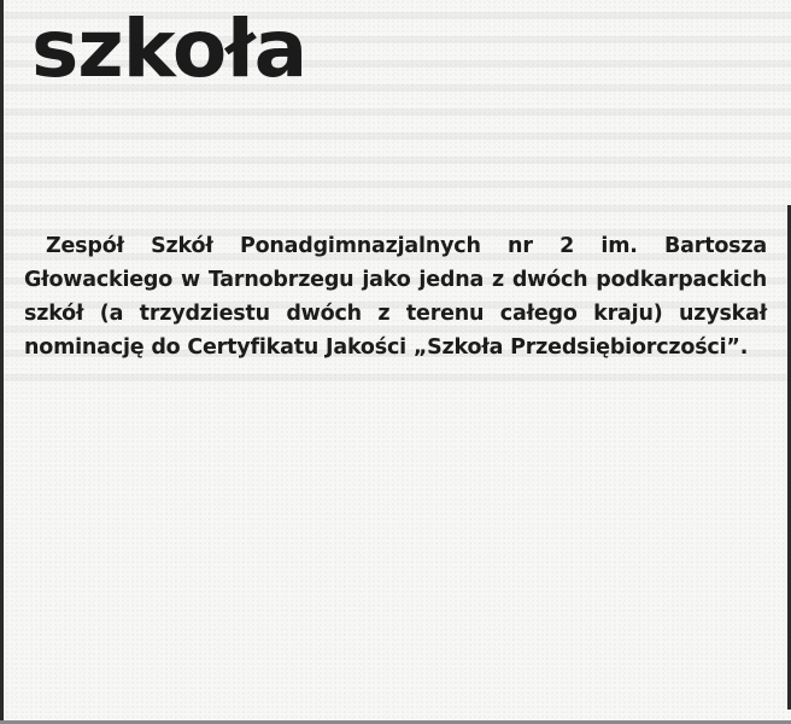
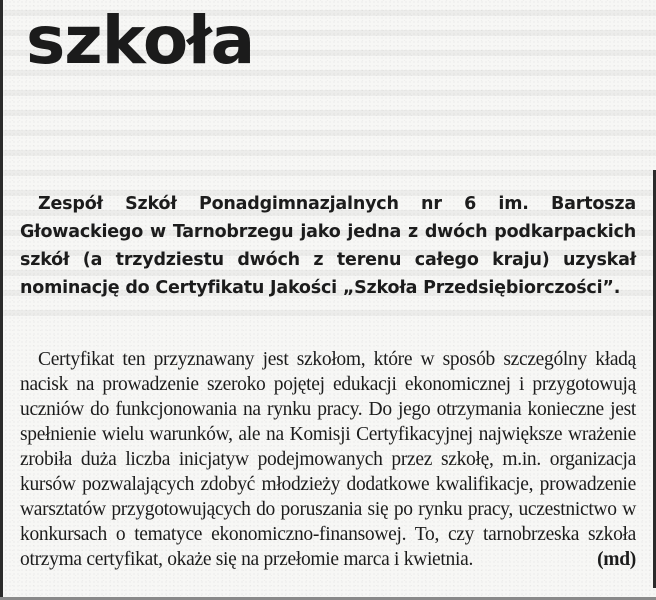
  szkoła
- Zespół Szkół Ponadgimnazjalnych nr 2 im. Bartosza Głowackiego w Tarnobrzegu jako jedna z dwóch podkarpackich szkół (a trzydziestu dwóch z terenu całego kraju) uzyskał nominację do Certyfikatu Jakości „Szkoła Przedsiębiorczości”.
+ Zespół Szkół Ponadgimnazjalnych nr 6 im. Bartosza Głowackiego w Tarnobrzegu jako jedna z dwóch podkarpackich szkół (a trzydziestu dwóch z terenu całego kraju) uzyskał nominację do Certyfikatu Jakości „Szkoła Przedsiębiorczości”.
+ Certyfikat ten przyznawany jest szkołom, które w sposób szczególny kładą nacisk na prowadzenie szeroko pojętej edukacji ekonomicznej i przygotowują uczniów do funkcjonowania na rynku pracy. Do jego otrzymania konieczne jest spełnienie wielu warunków, ale na Komisji Certyfikacyjnej największe wrażenie zrobiła duża liczba inicjatyw podejmowanych przez szkołę, m.in. organizacja kursów pozwalających zdobyć młodzieży dodatkowe kwalifikacje, prowadzenie warsztatów przygotowujących do poruszania się po rynku pracy, uczestnictwo w konkursach o tematyce ekonomiczno-finansowej. To, czy tarnobrzeska szkoła otrzyma certyfikat, okaże się na przełomie marca i kwietnia.
+ (md)
